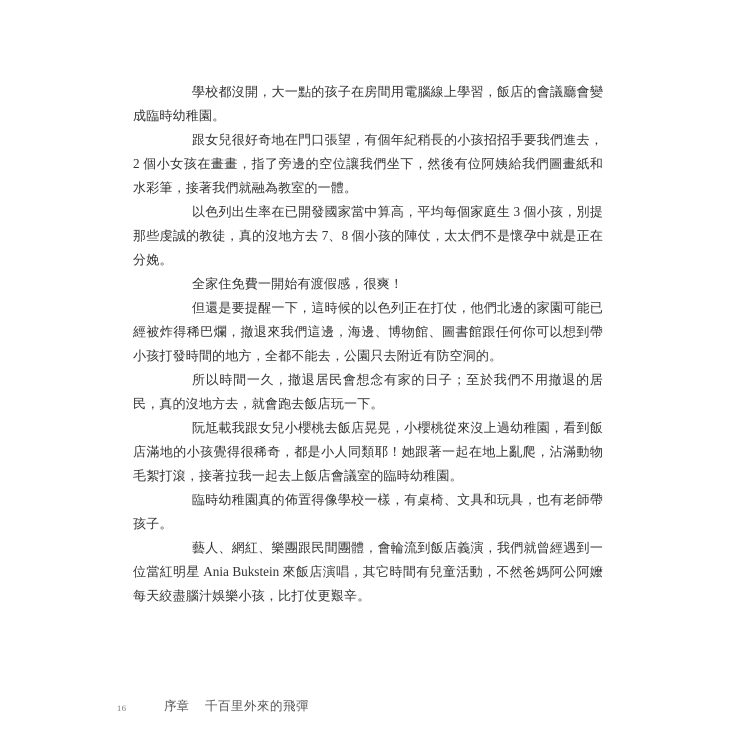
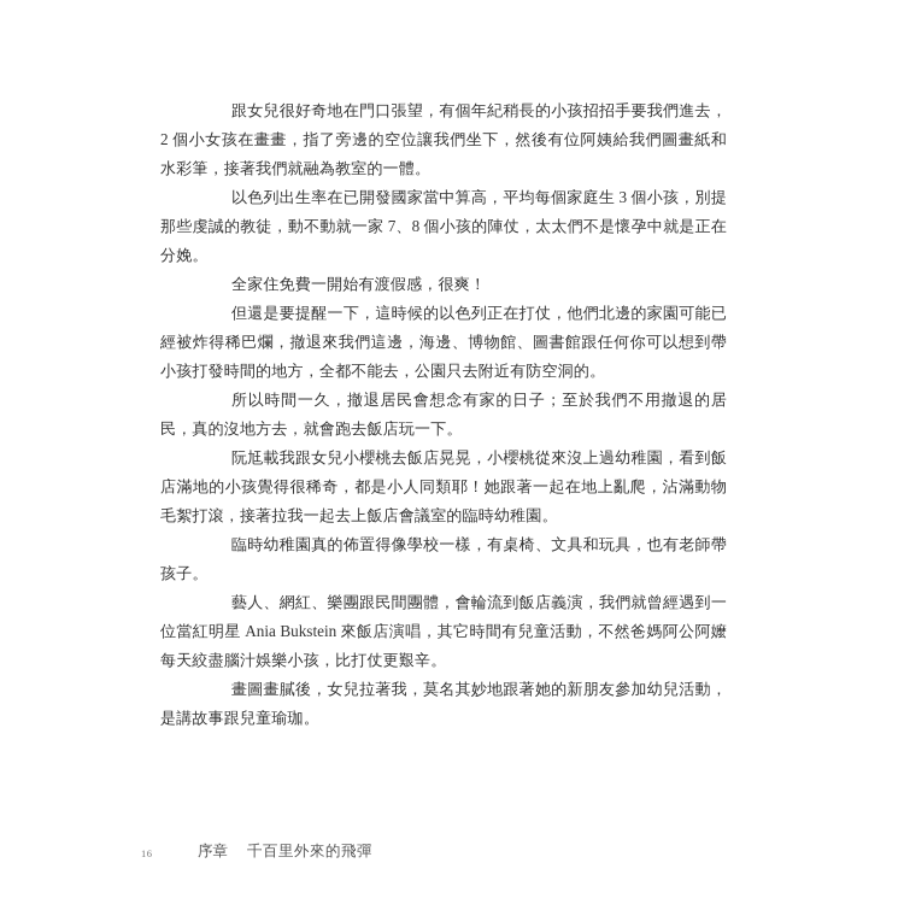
- 學校都沒開，大一點的孩子在房間用電腦線上學習，飯店的會議廳會變成臨時幼稚園。
  跟女兒很好奇地在門口張望，有個年紀稍長的小孩招招手要我們進去，2 個小女孩在畫畫，指了旁邊的空位讓我們坐下，然後有位阿姨給我們圖畫紙和水彩筆，接著我們就融為教室的一體。
- 以色列出生率在已開發國家當中算高，平均每個家庭生 3 個小孩，別提那些虔誠的教徒，真的沒地方去 7、8 個小孩的陣仗，太太們不是懷孕中就是正在分娩。
+ 以色列出生率在已開發國家當中算高，平均每個家庭生 3 個小孩，別提那些虔誠的教徒，動不動就一家 7、8 個小孩的陣仗，太太們不是懷孕中就是正在分娩。
  全家住免費一開始有渡假感，很爽！
  但還是要提醒一下，這時候的以色列正在打仗，他們北邊的家園可能已經被炸得稀巴爛，撤退來我們這邊，海邊、博物館、圖書館跟任何你可以想到帶小孩打發時間的地方，全都不能去，公園只去附近有防空洞的。
  所以時間一久，撤退居民會想念有家的日子；至於我們不用撤退的居民，真的沒地方去，就會跑去飯店玩一下。
  阮尪載我跟女兒小櫻桃去飯店晃晃，小櫻桃從來沒上過幼稚園，看到飯店滿地的小孩覺得很稀奇，都是小人同類耶！她跟著一起在地上亂爬，沾滿動物毛絮打滾，接著拉我一起去上飯店會議室的臨時幼稚園。
  臨時幼稚園真的佈置得像學校一樣，有桌椅、文具和玩具，也有老師帶孩子。
  藝人、網紅、樂團跟民間團體，會輪流到飯店義演，我們就曾經遇到一位當紅明星 Ania Bukstein 來飯店演唱，其它時間有兒童活動，不然爸媽阿公阿嬤每天絞盡腦汁娛樂小孩，比打仗更艱辛。
+ 畫圖畫膩後，女兒拉著我，莫名其妙地跟著她的新朋友參加幼兒活動，是講故事跟兒童瑜珈。
  16
  序章
  千百里外來的飛彈
